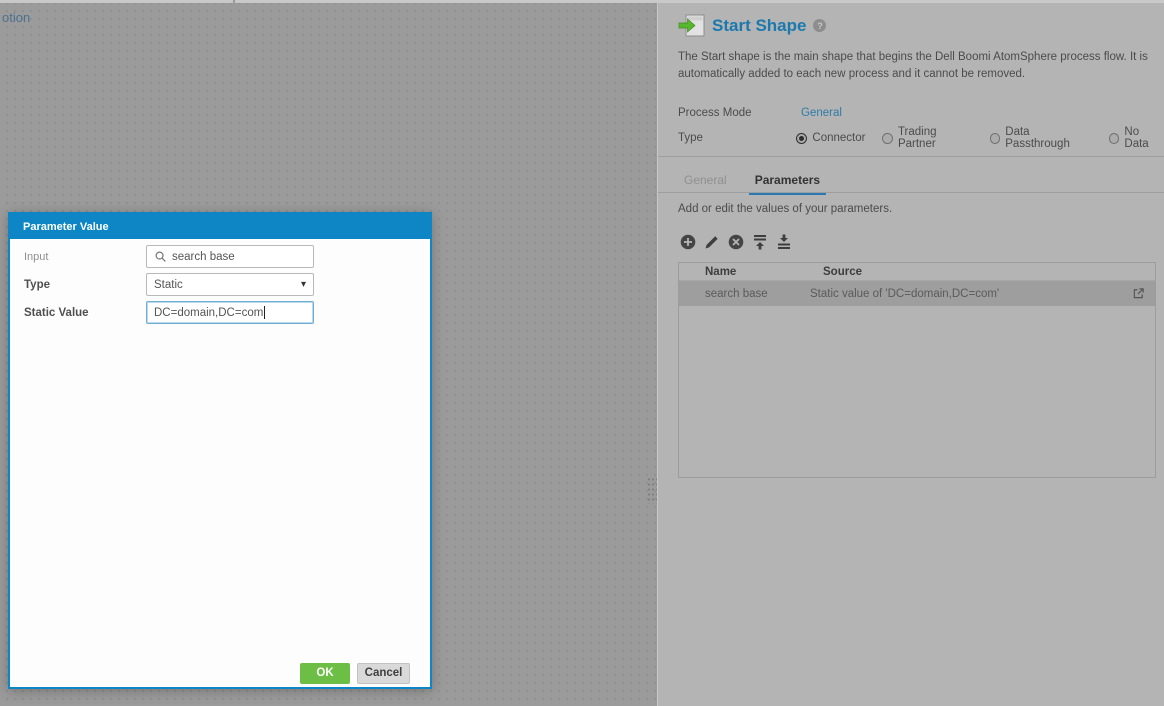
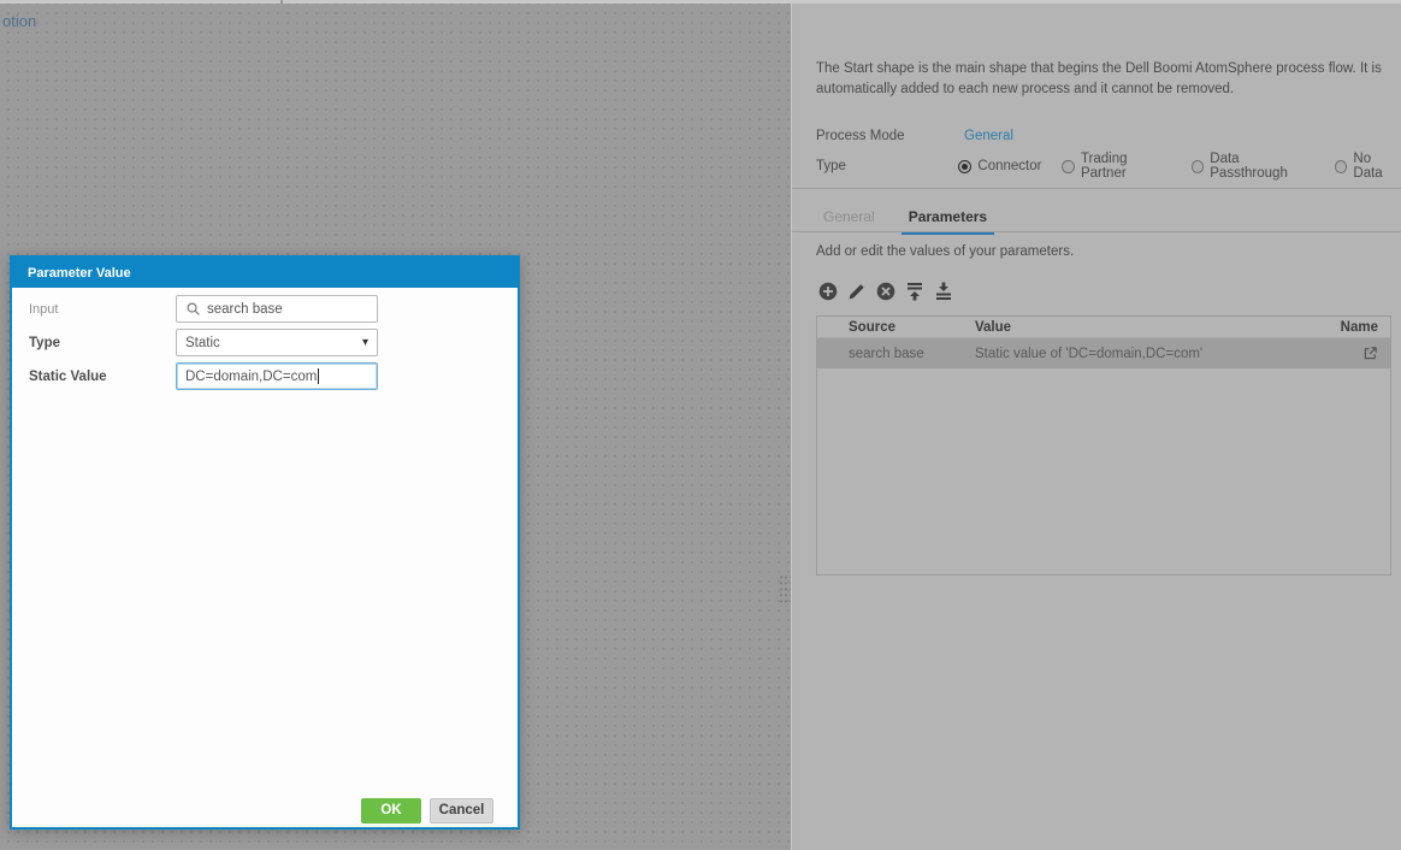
  otion
- Start Shape
- ?
  The Start shape is the main shape that begins the Dell Boomi AtomSphere process flow. It is automatically added to each new process and it cannot be removed.
  Process Mode
  General
  Type
  Connector
  Trading Partner
  Data Passthrough
  No Data
  General
  Parameters
  Add or edit the values of your parameters.
- Name
+ Source
+ Value
- Source
+ Name
  search base
  Static value of 'DC=domain,DC=com'
  Parameter Value
  Input
  search base
  Type
  Static
  Static Value
  DC=domain,DC=com
  OK
  Cancel
